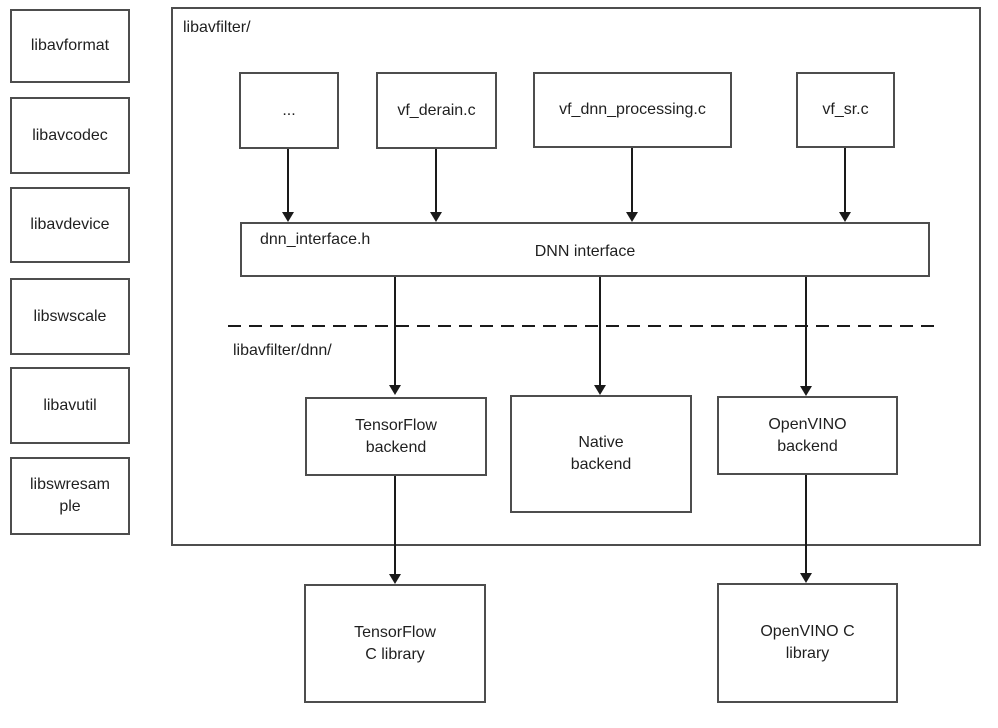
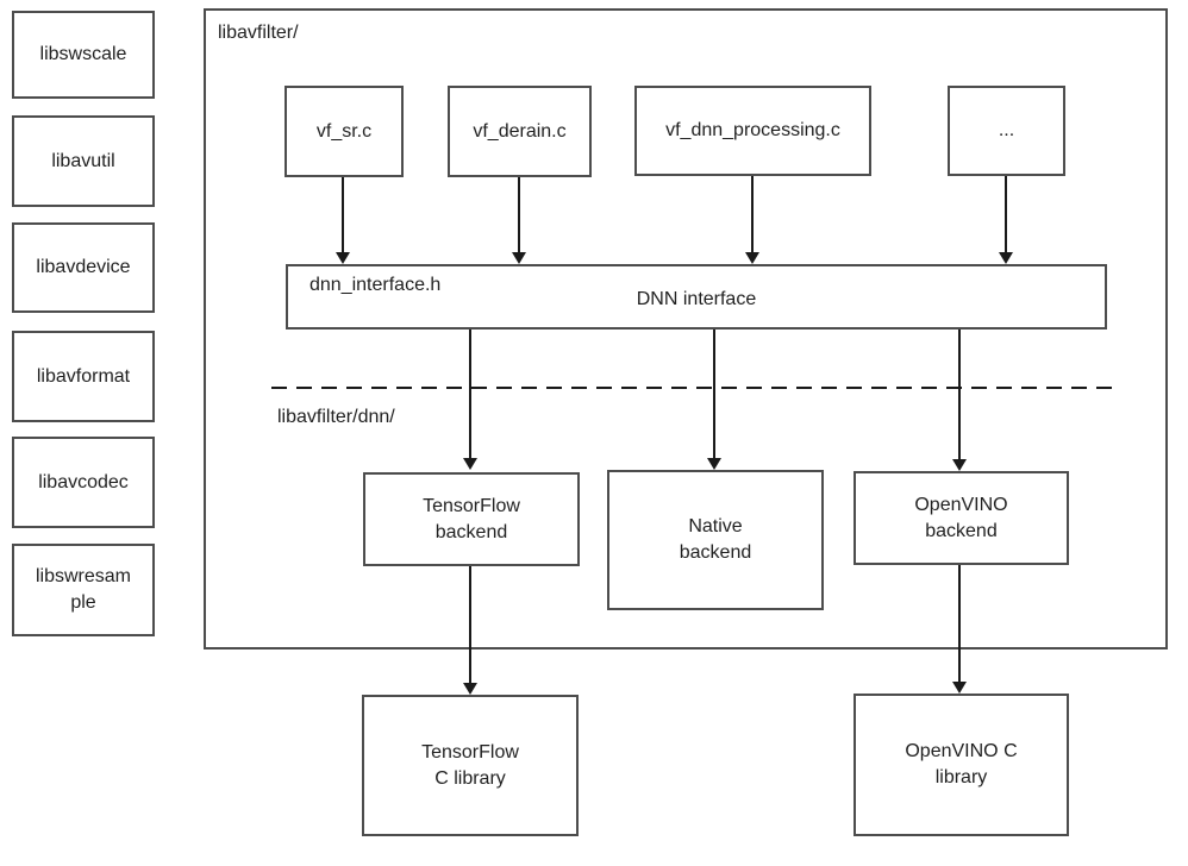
- libavformat
+ libswscale
- libavcodec
+ libavutil
  libavdevice
- libswscale
+ libavformat
- libavutil
+ libavcodec
  libswresam
  ple
  libavfilter/
- ...
+ vf_sr.c
  vf_derain.c
  vf_dnn_processing.c
- vf_sr.c
+ ...
  dnn_interface.h
  DNN interface
  libavfilter/dnn/
  TensorFlow
  backend
  Native
  backend
  OpenVINO
  backend
  TensorFlow
  C library
  OpenVINO C
  library
